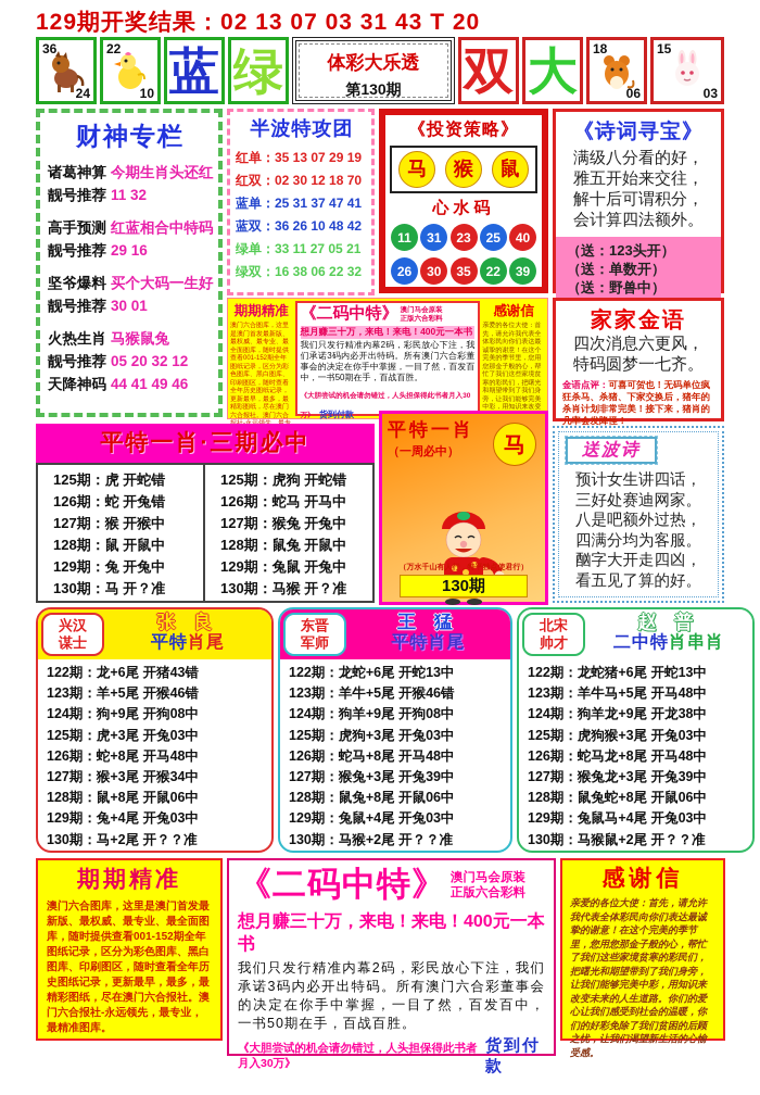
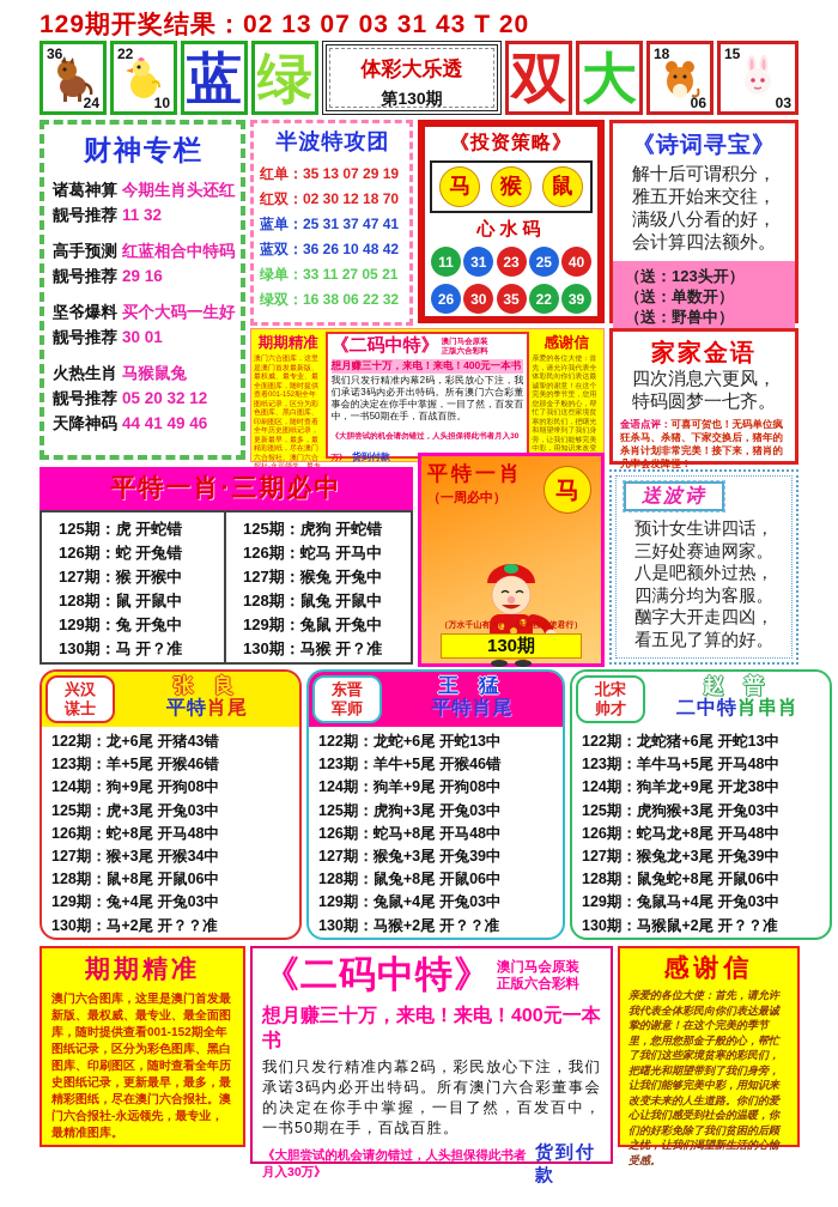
  129期开奖结果：02 13 07 03 31 43 T 20
  36
  24
  22
  10
  蓝
  绿
  体彩大乐透
  第130期
  双
  大
  18
  06
  15
  03
  财神专栏
  诸葛神算 今期生肖头还红
  靓号推荐 11 32
  高手预测 红蓝相合中特码
  靓号推荐 29 16
  坚爷爆料 买个大码一生好
  靓号推荐 30 01
  火热生肖 马猴鼠兔
  靓号推荐 05 20 32 12
  天降神码 44 41 49 46
  半波特攻团
  红单：35 13 07 29 19
  红双：02 30 12 18 70
  蓝单：25 31 37 47 41
  蓝双：36 26 10 48 42
  绿单：33 11 27 05 21
  绿双：16 38 06 22 32
  《投资策略》
  马
  猴
  鼠
  心水码
  11
  31
  23
  25
  40
  26
  30
  35
  22
  39
  《诗词寻宝》
- 满级八分看的好，
+ 解十后可谓积分，
  雅五开始来交往，
- 解十后可谓积分，
+ 满级八分看的好，
  会计算四法额外。
  （送：123头开）
  （送：单数开）
  （送：野兽中）
  期期精准
  《二码中特》
  想月赚三十万，来电！来电！400元一本书
  我们只发行精准内幕2码，彩民放心下注，我们承诺3码内必开出特码。所有澳门六合彩董事会的决定在你手中掌握，一目了然，百发百中，一书50期在手，百战百胜。
  感谢信
  家家金语
  四次消息六更风，
  特码圆梦一七齐。
  金语点评：可喜可贺也！无码单位疯狂杀马、杀猪、下家交换后，猪年的杀肖计划非常完美！接下来，猪肖的几率会发降怪！
  平特一肖·三期必中
  125期：虎 开蛇错
  126期：蛇 开兔错
  127期：猴 开猴中
  128期：鼠 开鼠中
  129期：兔 开兔中
  130期：马 开？准
  125期：虎狗 开蛇错
  126期：蛇马 开马中
  127期：猴兔 开兔中
  128期：鼠兔 开鼠中
  129期：兔鼠 开兔中
  130期：马猴 开？准
  平特一肖
  （一周必中）
  马
  130期
  送波诗
  预计女生讲四话，
  三好处赛迪网家。
  八是吧额外过热，
  四满分均为客服。
  酗字大开走四凶，
  看五见了算的好。
  兴汉
  谋士
  张 良
  平特肖尾
  122期：龙+6尾 开猪43错
  123期：羊+5尾 开猴46错
  124期：狗+9尾 开狗08中
  125期：虎+3尾 开兔03中
  126期：蛇+8尾 开马48中
  127期：猴+3尾 开猴34中
  128期：鼠+8尾 开鼠06中
  129期：兔+4尾 开兔03中
  130期：马+2尾 开？？准
  东晋
  军师
  王 猛
  平特肖尾
  122期：龙蛇+6尾 开蛇13中
  123期：羊牛+5尾 开猴46错
  124期：狗羊+9尾 开狗08中
  125期：虎狗+3尾 开兔03中
  126期：蛇马+8尾 开马48中
  127期：猴兔+3尾 开兔39中
  128期：鼠兔+8尾 开鼠06中
  129期：兔鼠+4尾 开兔03中
  130期：马猴+2尾 开？？准
  北宋
  帅才
  赵 普
  二中特肖串肖
  122期：龙蛇猪+6尾 开蛇13中
  123期：羊牛马+5尾 开马48中
  124期：狗羊龙+9尾 开龙38中
  125期：虎狗猴+3尾 开兔03中
  126期：蛇马龙+8尾 开马48中
  127期：猴兔龙+3尾 开兔39中
  128期：鼠兔蛇+8尾 开鼠06中
  129期：兔鼠马+4尾 开兔03中
  130期：马猴鼠+2尾 开？？准
  期期精准
  澳门六合图库，这里是澳门首发最新版、最权威、最专业、最全面图库，随时提供查看001-152期全年图纸记录，区分为彩色图库、黑白图库、印刷图区，随时查看全年历史图纸记录，更新最早，最多，最精彩图纸，尽在澳门六合报社。澳门六合报社-永远领先，最专业，最精准图库。
  《二码中特》
  澳门马会原装
  正版六合彩料
  想月赚三十万，来电！来电！400元一本书
  我们只发行精准内幕2码，彩民放心下注，我们承诺3码内必开出特码。所有澳门六合彩董事会的决定在你手中掌握，一目了然，百发百中，一书50期在手，百战百胜。
  《大胆尝试的机会请勿错过，人头担保得此书者月入30万》
  货到付款
  感谢信
  亲爱的各位大使：首先，请允许我代表全体彩民向你们表达最诚挚的谢意！在这个完美的季节里，您用您那金子般的心，帮忙了我们这些家境贫寒的彩民们，把曙光和期望带到了我们身旁，让我们能够完美中彩，用知识来改变未来的人生道路。你们的爱心让我们感受到社会的温暖，你们的好彩免除了我们贫困的后顾之忧，让我们渴望新生活的心愉受感。
